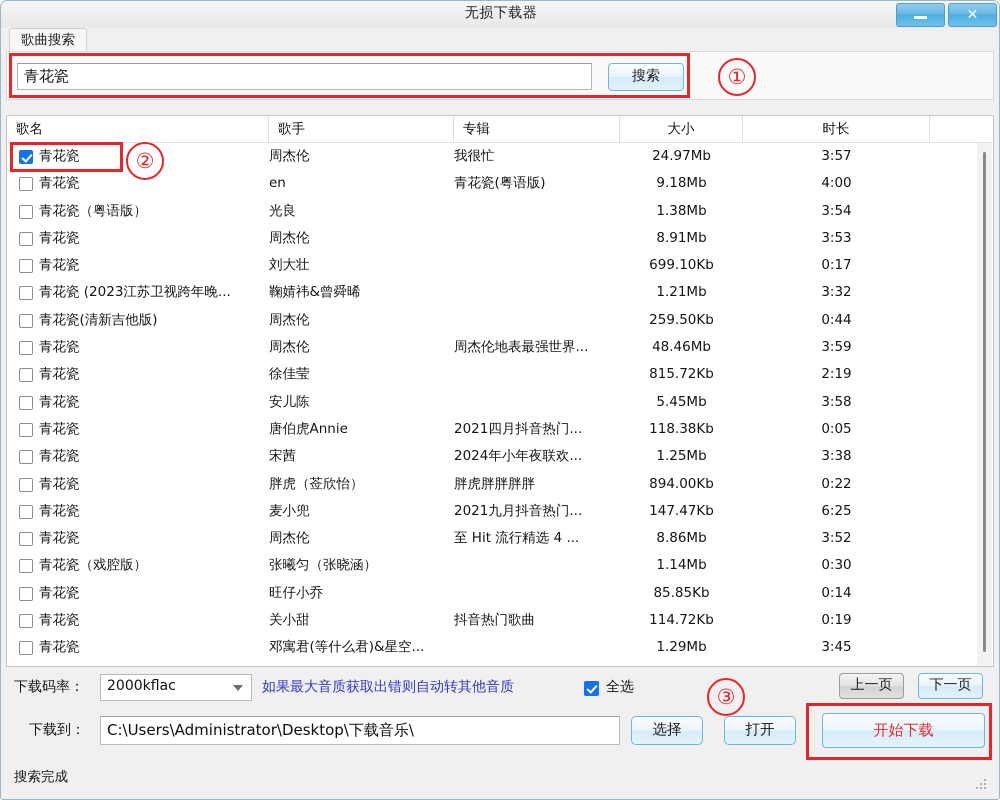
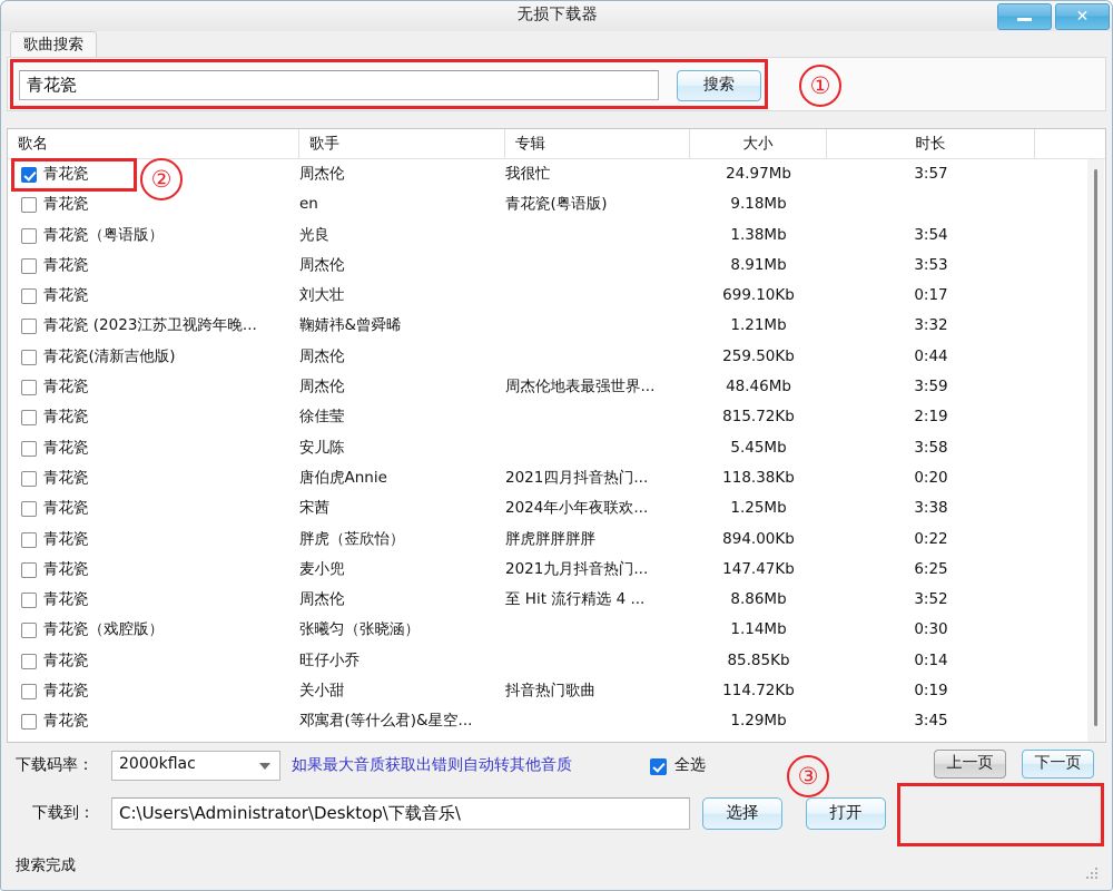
  无损下载器
  ✕
  歌曲搜索
  青花瓷
  搜索
  ①
  歌名
  歌手
  专辑
  大小
  时长
  青花瓷
  周杰伦
  我很忙
  24.97Mb
  3:57
  青花瓷
  en
  青花瓷(粤语版)
  9.18Mb
- 4:00
  青花瓷（粤语版）
  光良
  1.38Mb
  3:54
  青花瓷
  周杰伦
  8.91Mb
  3:53
  青花瓷
  刘大壮
  699.10Kb
  0:17
  青花瓷 (2023江苏卫视跨年晚...
  鞠婧祎&曾舜晞
  1.21Mb
  3:32
  青花瓷(清新吉他版)
  周杰伦
  259.50Kb
  0:44
  青花瓷
  周杰伦
  周杰伦地表最强世界...
  48.46Mb
  3:59
  青花瓷
  徐佳莹
  815.72Kb
  2:19
  青花瓷
  安儿陈
  5.45Mb
  3:58
  青花瓷
  唐伯虎Annie
  2021四月抖音热门...
  118.38Kb
- 0:05
+ 0:20
  青花瓷
  宋茜
  2024年小年夜联欢...
  1.25Mb
  3:38
  青花瓷
  胖虎（莶欣怡）
  胖虎胖胖胖胖
  894.00Kb
  0:22
  青花瓷
  麦小兜
  2021九月抖音热门...
  147.47Kb
  6:25
  青花瓷
  周杰伦
  至 Hit 流行精选 4 ...
  8.86Mb
  3:52
  青花瓷（戏腔版）
  张曦匀（张晓涵）
  1.14Mb
  0:30
  青花瓷
  旺仔小乔
  85.85Kb
  0:14
  青花瓷
  关小甜
  抖音热门歌曲
  114.72Kb
  0:19
  青花瓷
  邓寓君(等什么君)&星空...
  1.29Mb
  3:45
  ②
  下载码率：
  2000kflac
  如果最大音质获取出错则自动转其他音质
  全选
  上一页
  下一页
  下载到：
  C:\Users\Administrator\Desktop\下载音乐\
  选择
  打开
- 开始下载
  搜索完成
  ③
